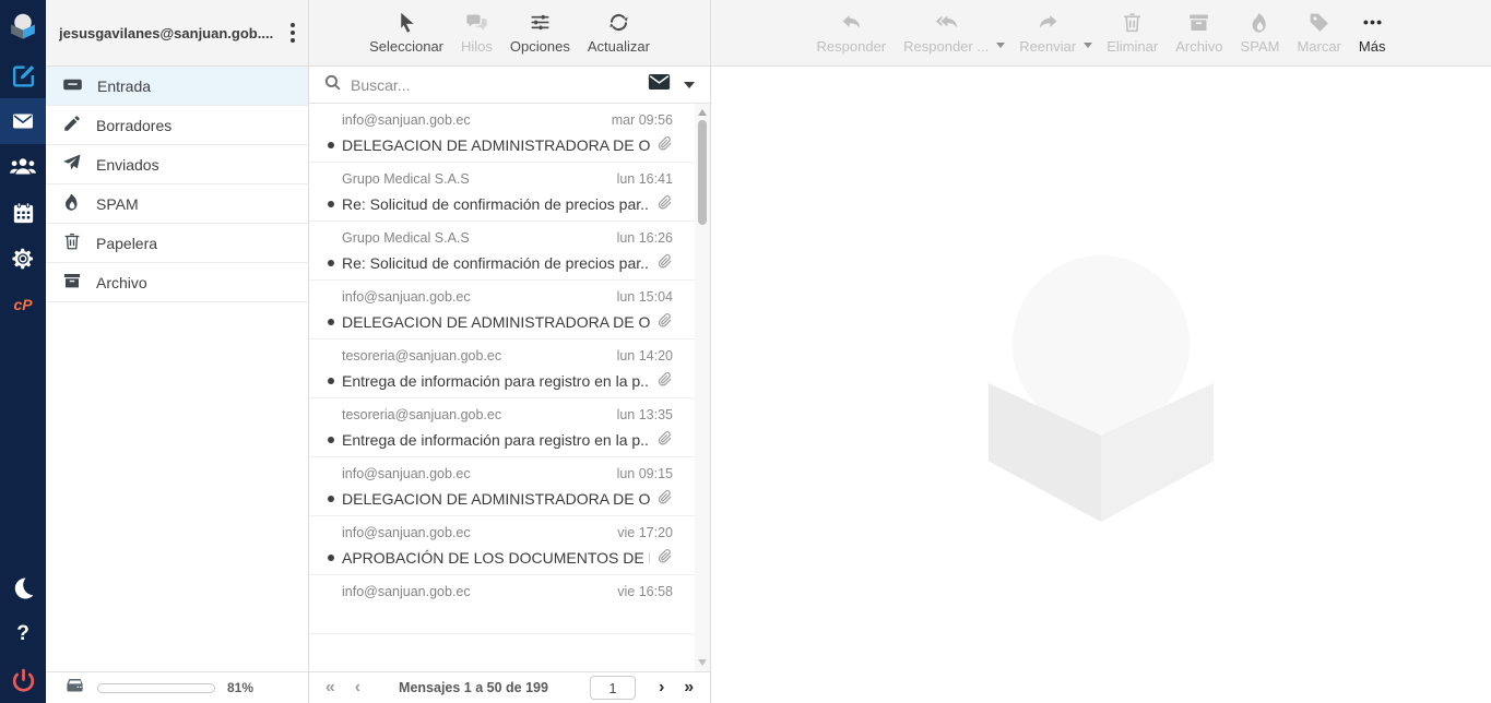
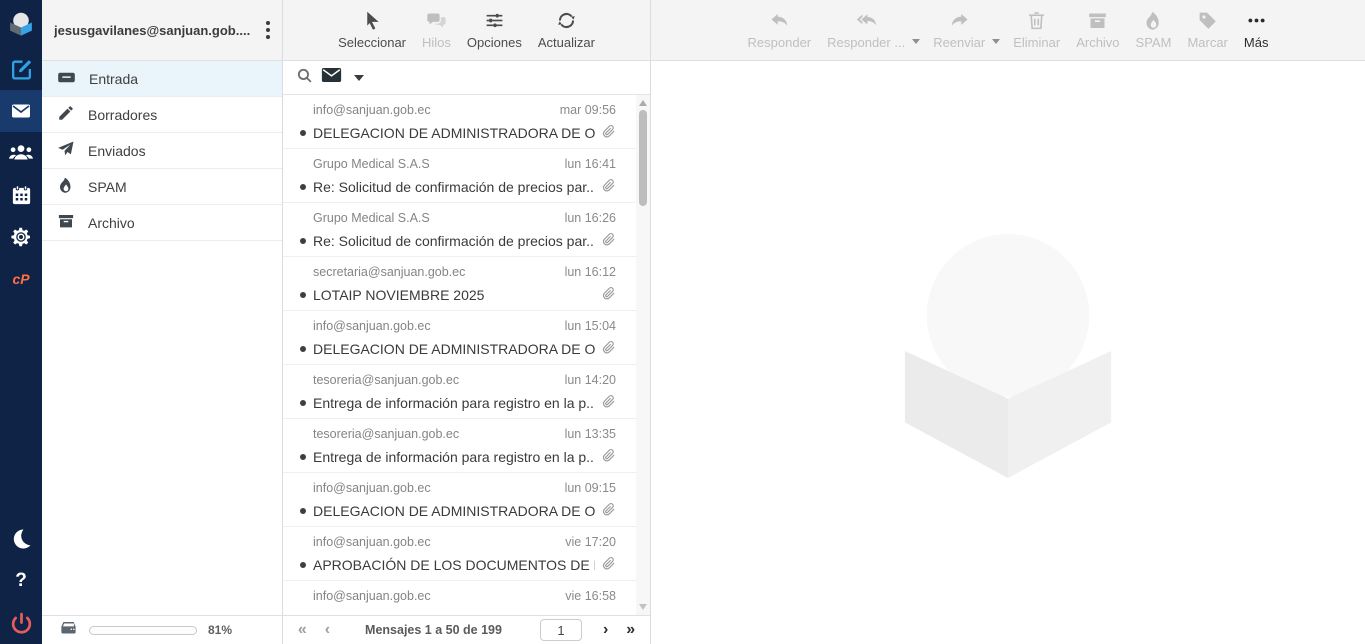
  cP
  ?
  jesusgavilanes@sanjuan.gob....
  Entrada
  Borradores
  Enviados
  SPAM
- Papelera
  Archivo
  81%
  Seleccionar
  Hilos
  Opciones
  Actualizar
- Buscar...
  info@sanjuan.gob.ec
  mar 09:56
  DELEGACION DE ADMINISTRADORA DE O
  Grupo Medical S.A.S
  lun 16:41
  Re: Solicitud de confirmación de precios par..
  Grupo Medical S.A.S
  lun 16:26
  Re: Solicitud de confirmación de precios par..
+ secretaria@sanjuan.gob.ec
+ lun 16:12
+ LOTAIP NOVIEMBRE 2025
  info@sanjuan.gob.ec
  lun 15:04
  DELEGACION DE ADMINISTRADORA DE O
  tesoreria@sanjuan.gob.ec
  lun 14:20
  Entrega de información para registro en la p..
  tesoreria@sanjuan.gob.ec
  lun 13:35
  Entrega de información para registro en la p..
  info@sanjuan.gob.ec
  lun 09:15
  DELEGACION DE ADMINISTRADORA DE O
  info@sanjuan.gob.ec
  vie 17:20
  APROBACIÓN DE LOS DOCUMENTOS DE
  info@sanjuan.gob.ec
  vie 16:58
  «
  ‹
  Mensajes 1 a 50 de 199
  1
  ›
  »
  Responder
  Responder ...
  Reenviar
  Eliminar
  Archivo
  SPAM
  Marcar
  Más
